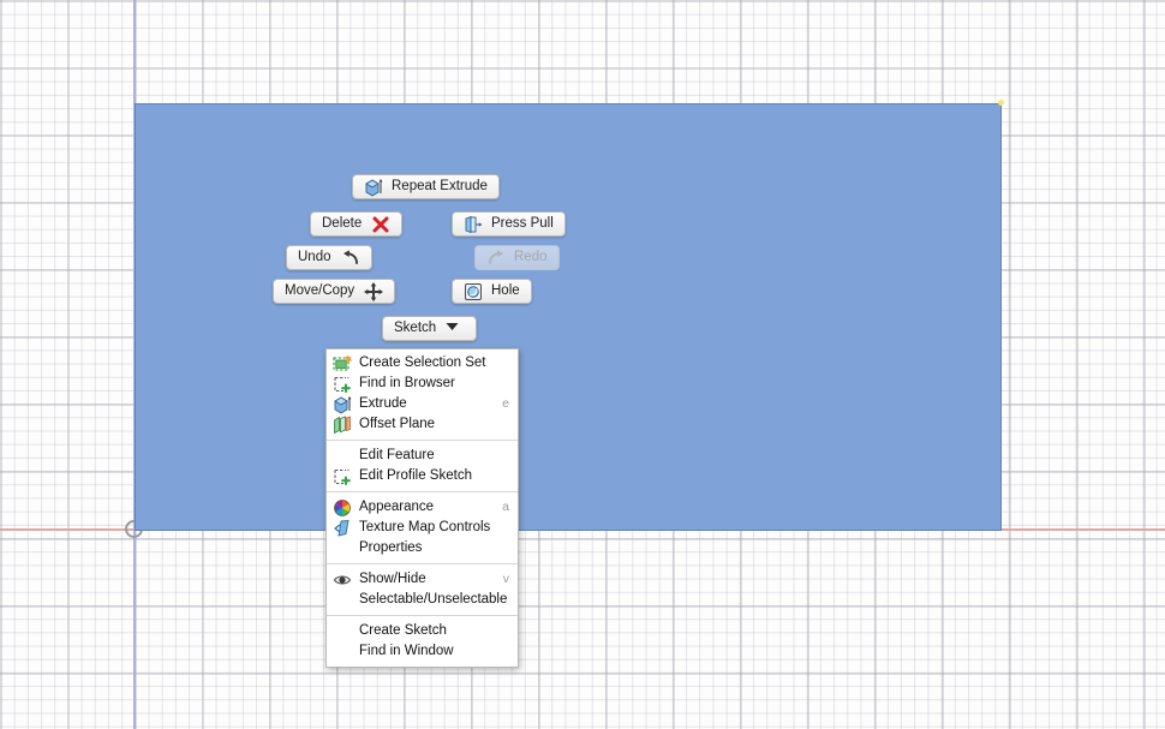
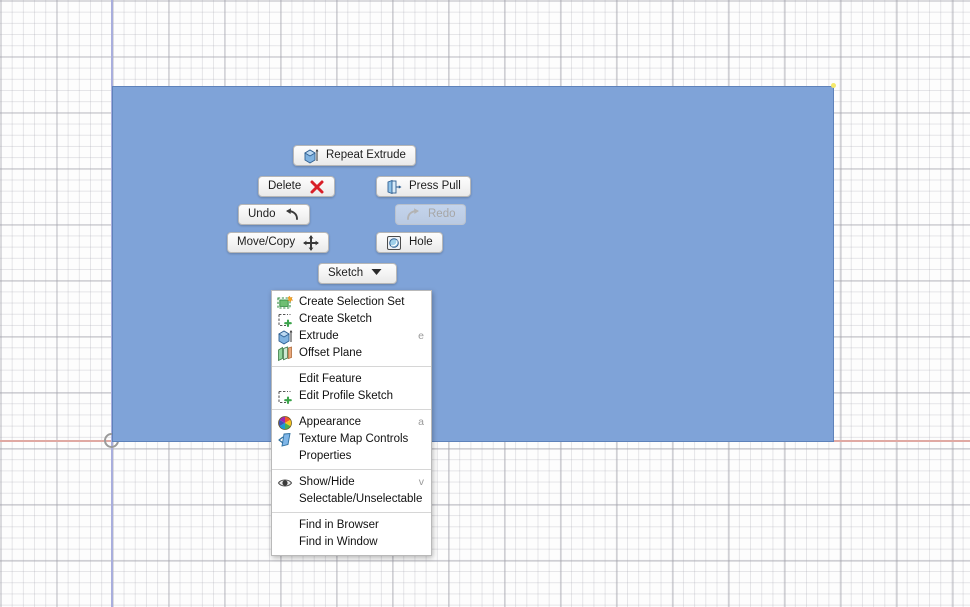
  Repeat Extrude
  Delete
  Press Pull
  Undo
  Redo
  Move/Copy
  Hole
  Sketch
  Create Selection Set
- Find in Browser
+ Create Sketch
  Extrude
  e
  Offset Plane
  Edit Feature
  Edit Profile Sketch
  Appearance
  a
  Texture Map Controls
  Properties
  Show/Hide
  v
  Selectable/Unselectable
- Create Sketch
+ Find in Browser
  Find in Window
